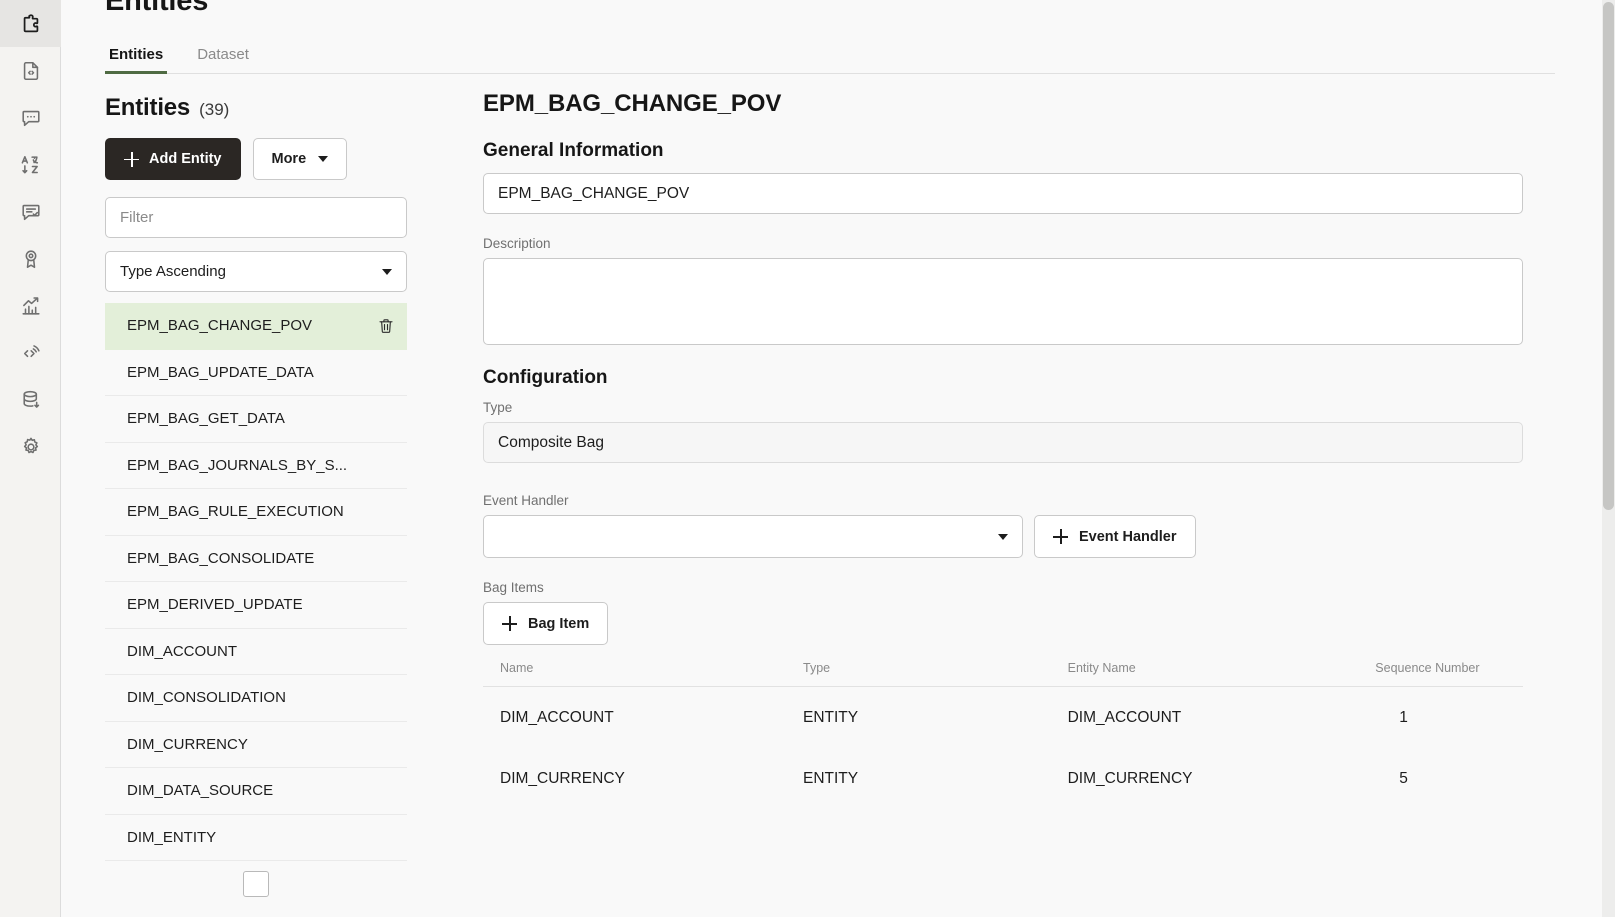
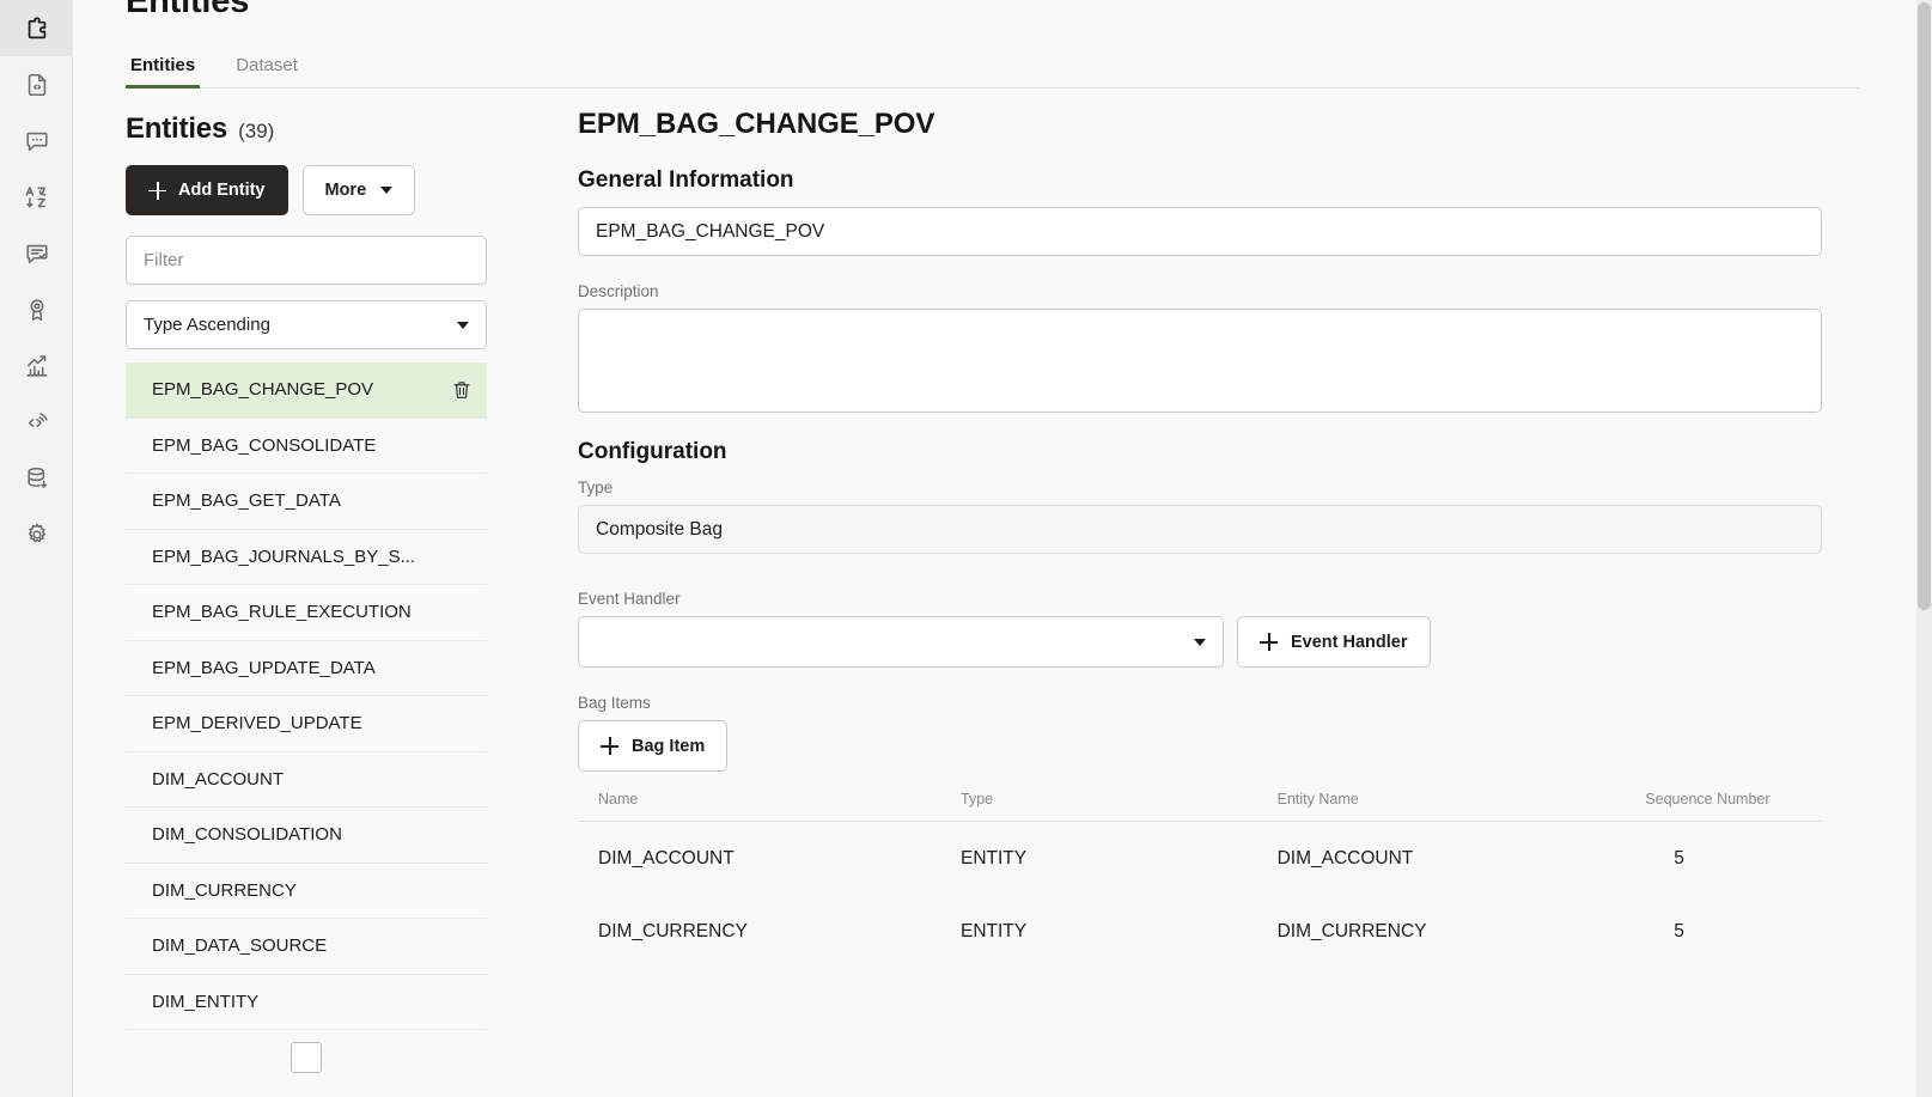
  Entities
  Entities
  Dataset
  Entities
  (39)
  Add Entity
  More
  Filter
  Type Ascending
  EPM_BAG_CHANGE_POV
- EPM_BAG_UPDATE_DATA
+ EPM_BAG_CONSOLIDATE
  EPM_BAG_GET_DATA
  EPM_BAG_JOURNALS_BY_S...
  EPM_BAG_RULE_EXECUTION
- EPM_BAG_CONSOLIDATE
+ EPM_BAG_UPDATE_DATA
  EPM_DERIVED_UPDATE
  DIM_ACCOUNT
  DIM_CONSOLIDATION
  DIM_CURRENCY
  DIM_DATA_SOURCE
  DIM_ENTITY
  EPM_BAG_CHANGE_POV
  General Information
  EPM_BAG_CHANGE_POV
  Description
  Configuration
  Type
  Composite Bag
  Event Handler
  Event Handler
  Bag Items
  Bag Item
  Name	Type	Entity Name	Sequence Number
- DIM_ACCOUNT	ENTITY	DIM_ACCOUNT	1
+ DIM_ACCOUNT	ENTITY	DIM_ACCOUNT	5
  DIM_CURRENCY	ENTITY	DIM_CURRENCY	5
